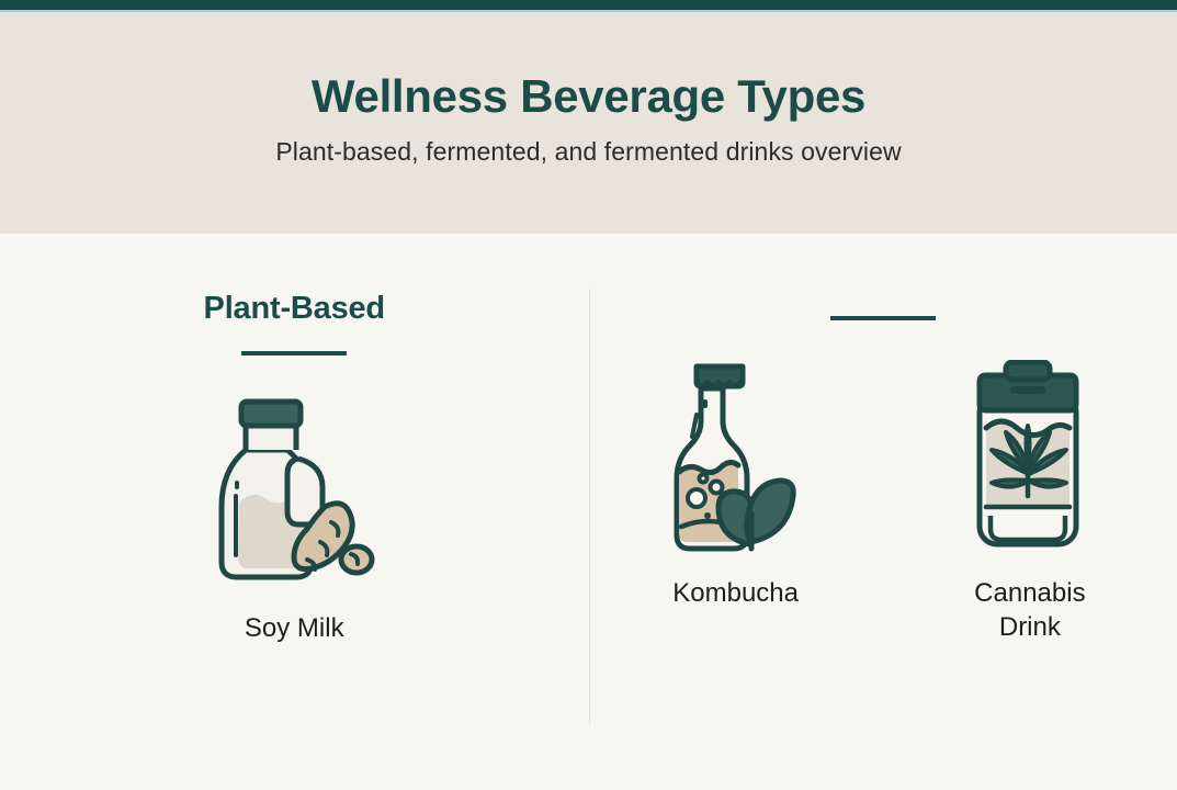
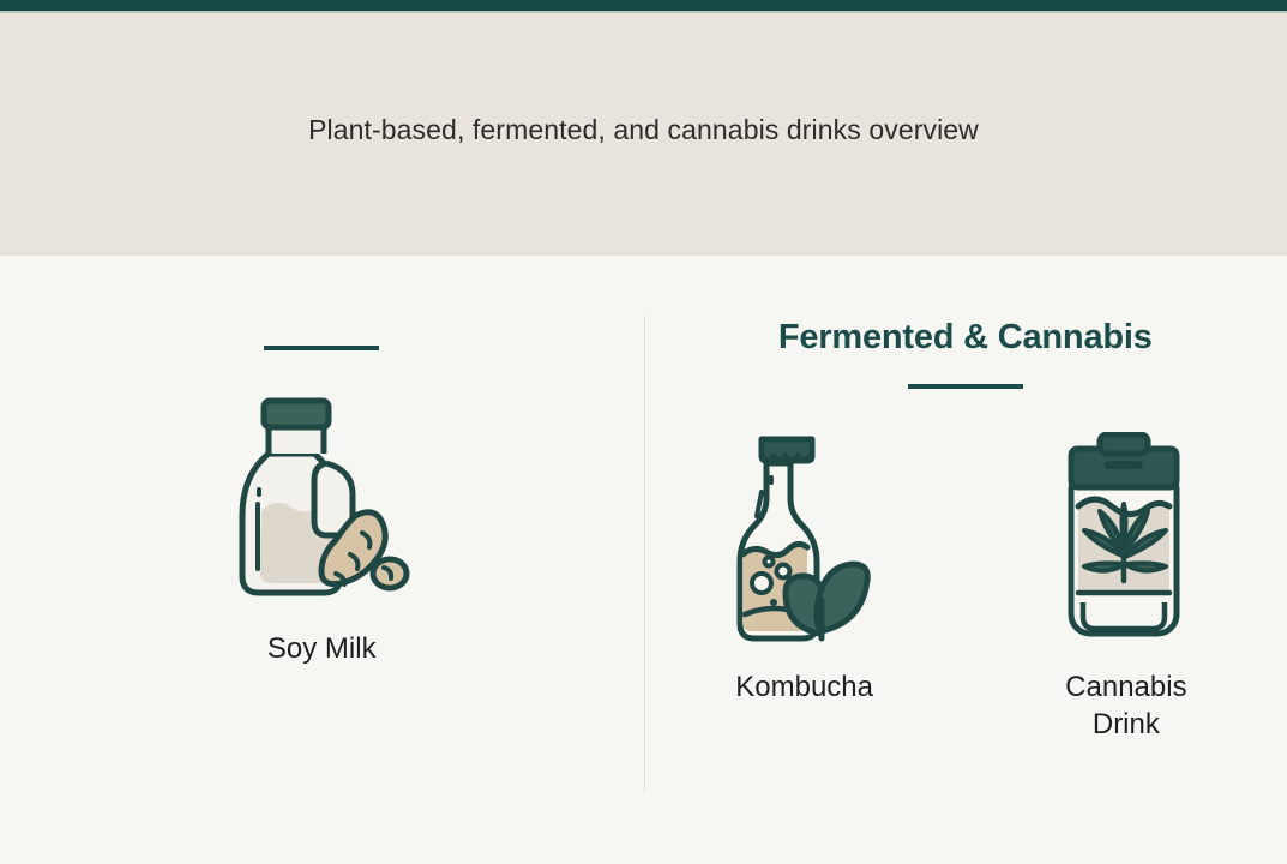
- Wellness Beverage Types
- Plant-based, fermented, and fermented drinks overview
+ Plant-based, fermented, and cannabis drinks overview
- Plant-Based
  Soy Milk
+ Fermented & Cannabis
  Kombucha
  Cannabis Drink
